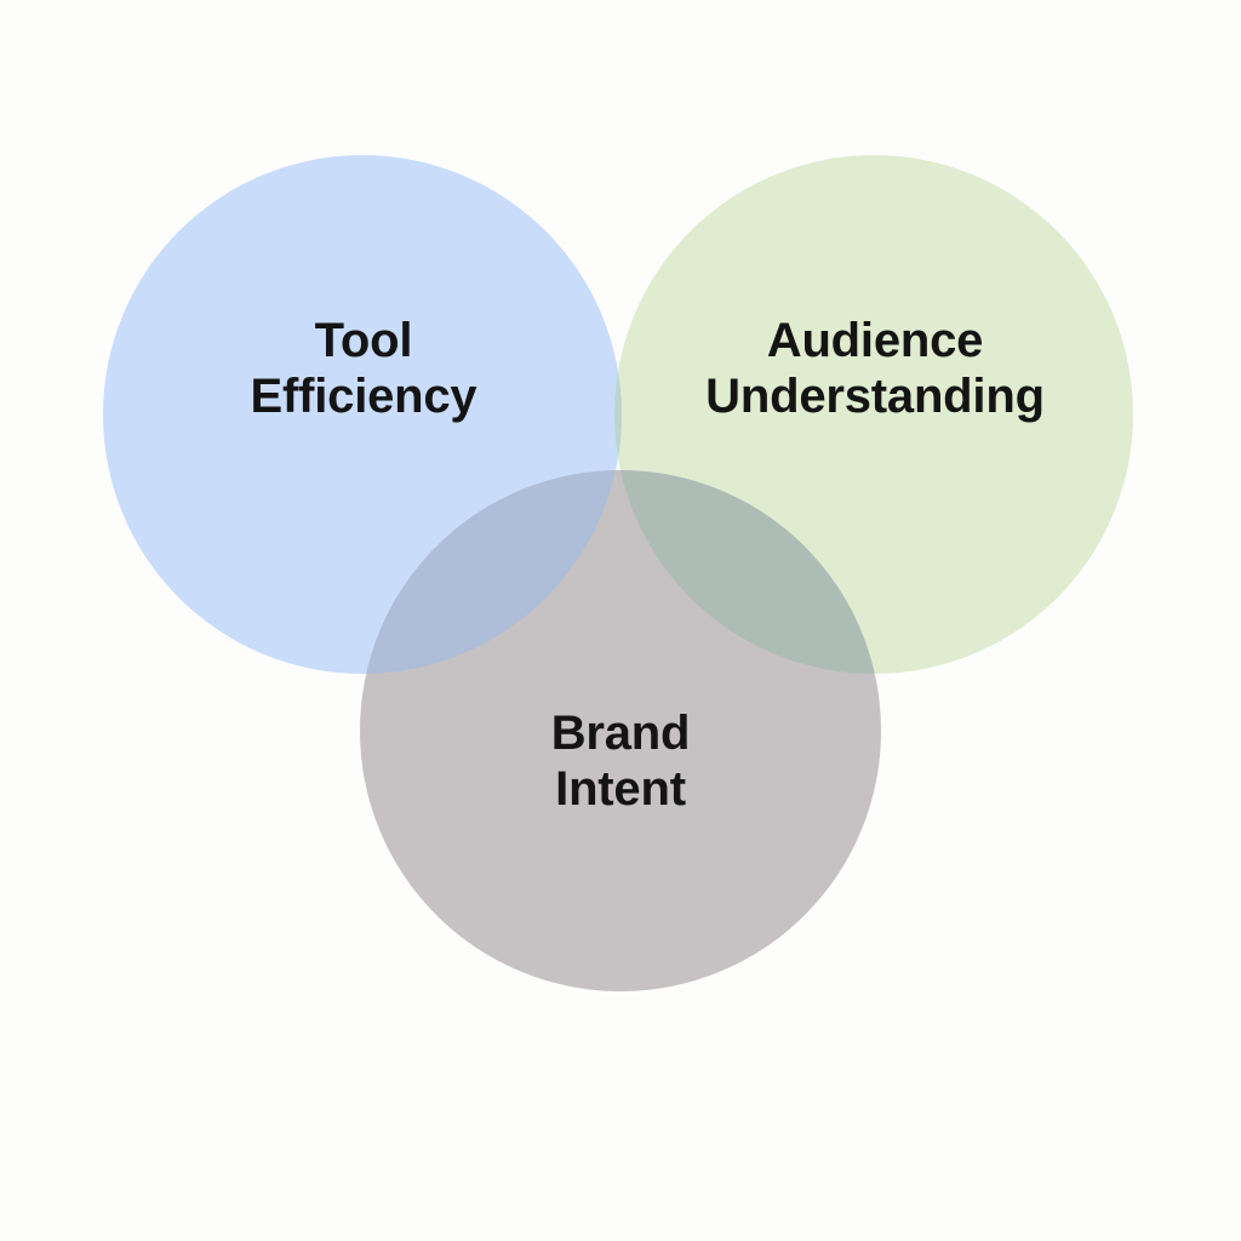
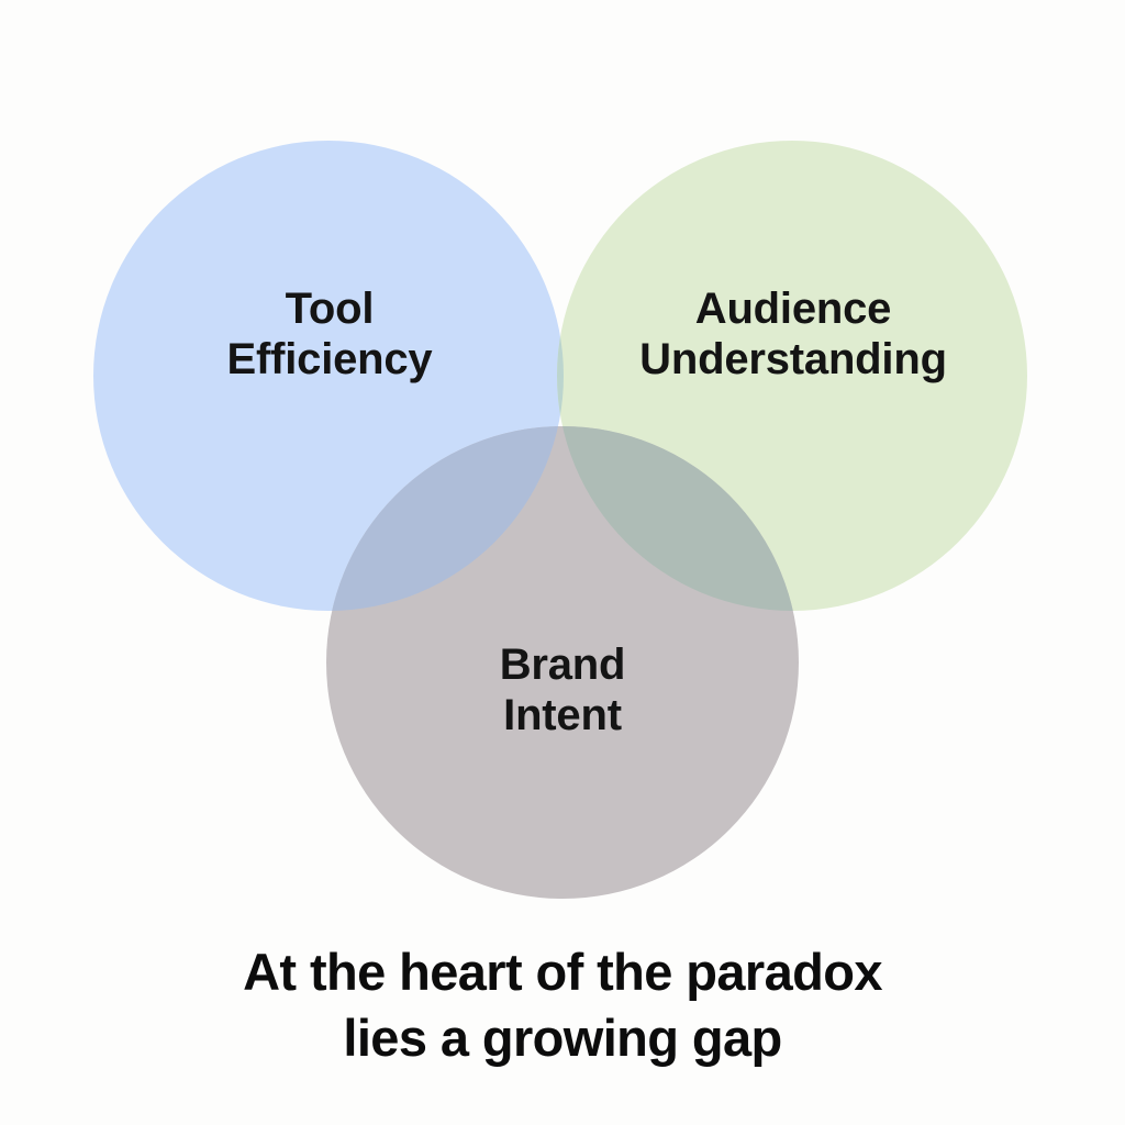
  Tool
  Efficiency
  Audience
  Understanding
  Brand
  Intent
+ At the heart of the paradox
+ lies a growing gap
